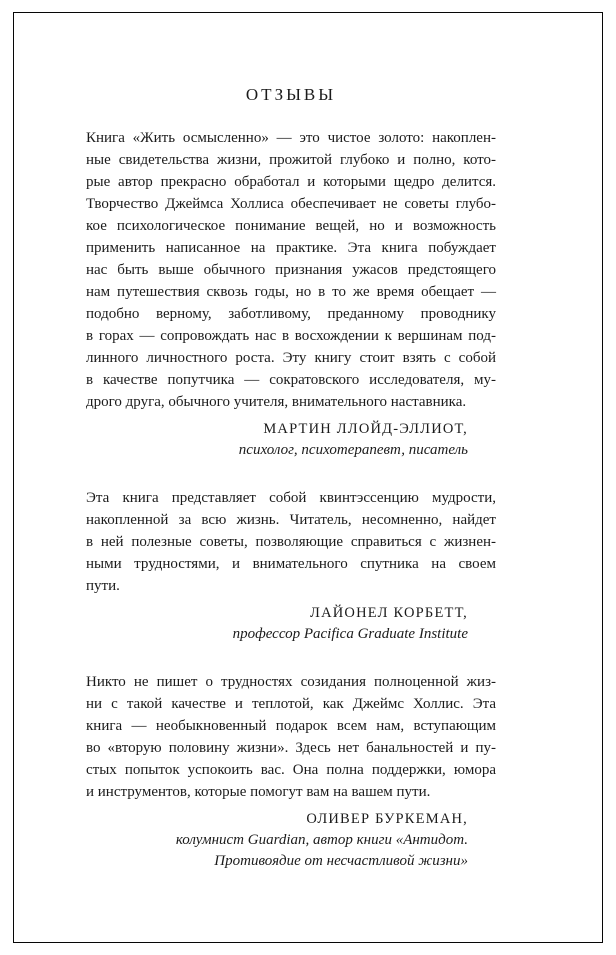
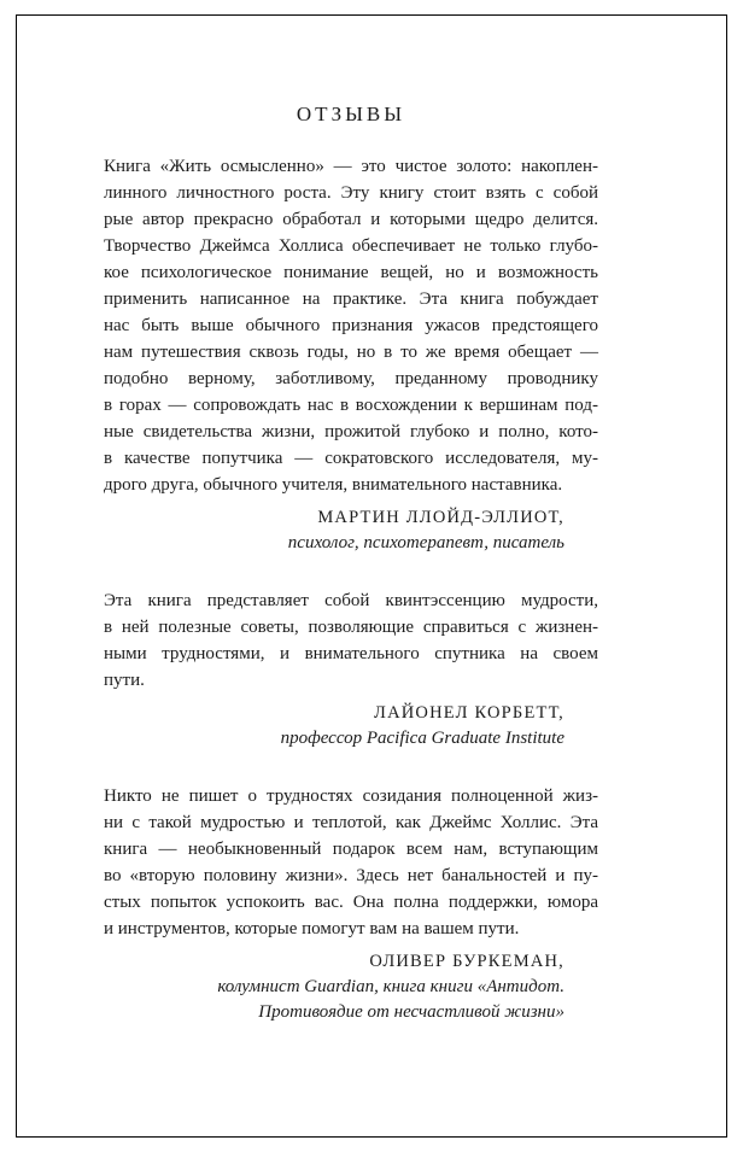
  ОТЗЫВЫ
  Книга «Жить осмысленно» — это чистое золото: накоплен-
- ные свидетельства жизни, прожитой глубоко и полно, кото-
+ линного личностного роста. Эту книгу стоит взять с собой
  рые автор прекрасно обработал и которыми щедро делится.
- Творчество Джеймса Холлиса обеспечивает не советы глубо-
+ Творчество Джеймса Холлиса обеспечивает не только глубо-
  кое психологическое понимание вещей, но и возможность
  применить написанное на практике. Эта книга побуждает
  нас быть выше обычного признания ужасов предстоящего
  нам путешествия сквозь годы, но в то же время обещает —
  подобно верному, заботливому, преданному проводнику
  в горах — сопровождать нас в восхождении к вершинам под-
- линного личностного роста. Эту книгу стоит взять с собой
+ ные свидетельства жизни, прожитой глубоко и полно, кото-
  в качестве попутчика — сократовского исследователя, му-
  дрого друга, обычного учителя, внимательного наставника.
  МАРТИН ЛЛОЙД-ЭЛЛИОТ,
  психолог, психотерапевт, писатель
  Эта книга представляет собой квинтэссенцию мудрости,
- накопленной за всю жизнь. Читатель, несомненно, найдет
  в ней полезные советы, позволяющие справиться с жизнен-
  ными трудностями, и внимательного спутника на своем
  пути.
  ЛАЙОНЕЛ КОРБЕТТ,
  профессор Pacifica Graduate Institute
  Никто не пишет о трудностях созидания полноценной жиз-
- ни с такой качестве и теплотой, как Джеймс Холлис. Эта
+ ни с такой мудростью и теплотой, как Джеймс Холлис. Эта
  книга — необыкновенный подарок всем нам, вступающим
  во «вторую половину жизни». Здесь нет банальностей и пу-
  стых попыток успокоить вас. Она полна поддержки, юмора
  и инструментов, которые помогут вам на вашем пути.
  ОЛИВЕР БУРКЕМАН,
- колумнист Guardian, автор книги «Антидот.
+ колумнист Guardian, книга книги «Антидот.
  Противоядие от несчастливой жизни»
